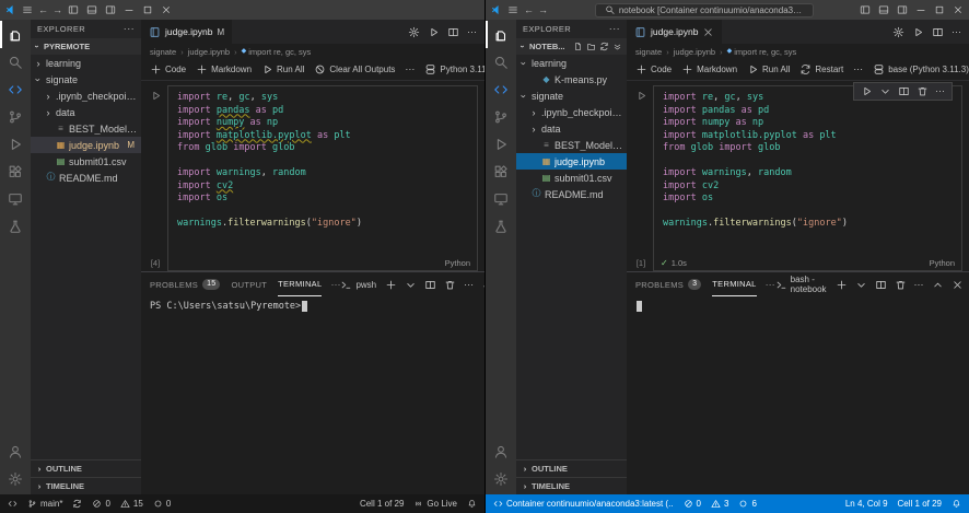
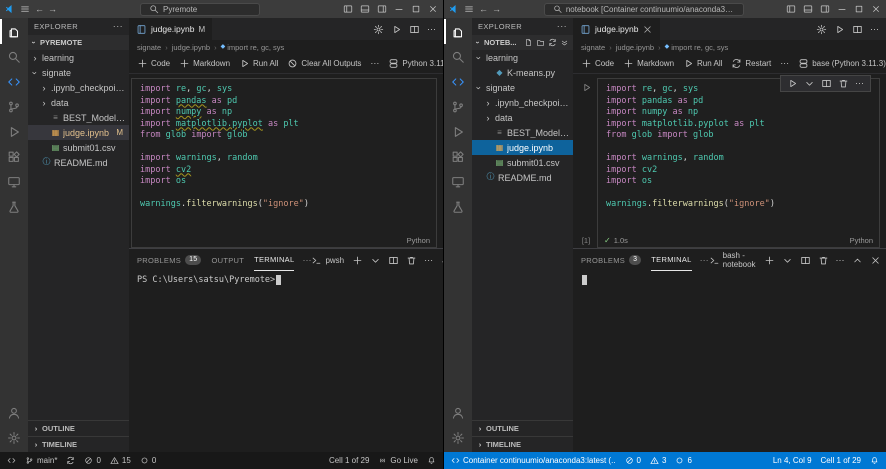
  ←
  →
+ Pyremote
  EXPLORER
  ···
  PYREMOTE
  ›
  learning
  signate
  ›
  .ipynb_checkpoints
  ›
  data
  ≡
  BEST_Model.pt
  ▦
  judge.ipynb
  M
  ▤
  submit01.csv
  ⓘ
  README.md
  ›
  OUTLINE
  ›
  TIMELINE
  judge.ipynb
  M
  ···
  signate
  ›
  judge.ipynb
  ›
  import re, gc, sys
  Code
  Markdown
  Run All
  Clear All Outputs
  ···
  Python 3.1
- [4]
  import re, gc, sys
  import pandas as pd
  import numpy as np
  import matplotlib.pyplot as plt
  from glob import glob
  import warnings, random
  import cv2
  import os
  warnings.filterwarnings("ignore")
  Python
  PROBLEMS
  OUTPUT
  TERMINAL
  ···
  pwsh
  ···
  PS C:\Users\satsu\Pyremote>
  main*
  0
  15
  0
  Cell 1 of 29
  Go Live
  ←
  →
  notebook [Container continuumio/anaconda3:la
  EXPLORER
  ···
  NOTEB...
  learning
  ◆
  K-means.py
  signate
  ›
  .ipynb_checkpoints
  ›
  data
  ≡
  BEST_Model.pt
  ▦
  judge.ipynb
  ▤
  submit01.csv
  ⓘ
  README.md
  ›
  OUTLINE
  ›
  TIMELINE
  judge.ipynb
  ···
  signate
  ›
  judge.ipynb
  ›
  import re, gc, sys
  Code
  Markdown
  Run All
  Restart
  ···
  base (Python 3.11.3)
  [1]
  ···
  import re, gc, sys
  import pandas as pd
  import numpy as np
  import matplotlib.pyplot as plt
  from glob import glob
  import warnings, random
  import cv2
  import os
  warnings.filterwarnings("ignore")
  ✓
  1.0s
  Python
  PROBLEMS
  TERMINAL
  ···
  bash - notebook
  ···
  Container continuumio/anaconda3:latest (..
  0
  3
  6
  Ln 4, Col 9
  Cell 1 of 29
